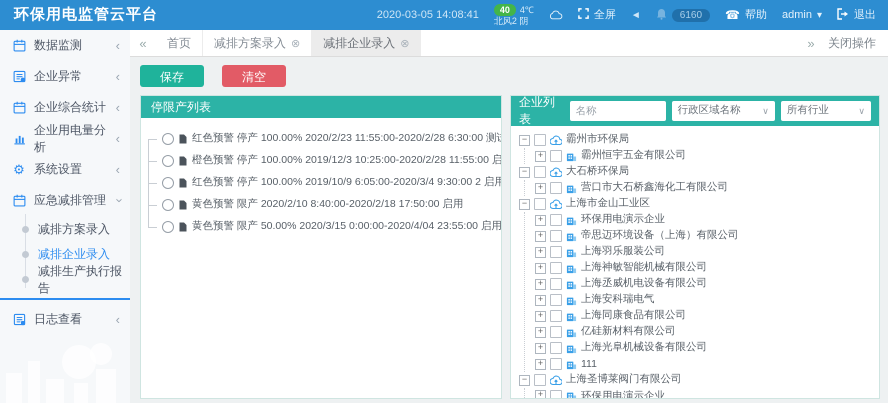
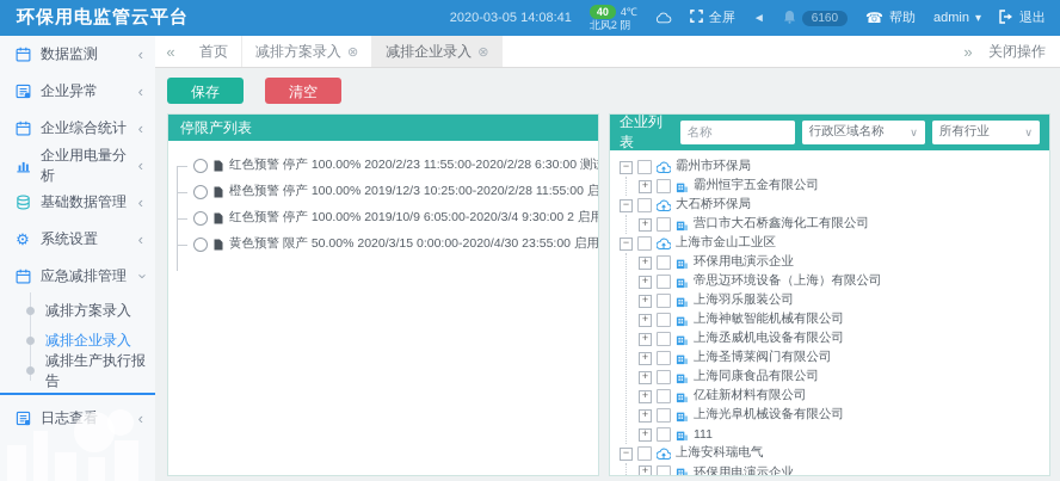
  环保用电监管云平台
  2020-03-05 14:08:41
  40
  4℃
  北风2 阴
  全屏
  6160
  帮助
  admin
  退出
  数据监测
  企业异常
  企业综合统计
  企业用电量分析
+ 基础数据管理
  系统设置
  应急减排管理
  减排方案录入
  减排企业录入
  减排生产执行报告
  日志查看
  首页
  减排方案录入
  减排企业录入
  关闭操作
  保存
  清空
  停限产列表
  红色预警 停产 100.00% 2020/2/23 11:55:00-2020/2/28 6:30:00 测
  橙色预警 停产 100.00% 2019/12/3 10:25:00-2020/2/28 11:55:00 启
  红色预警 停产 100.00% 2019/10/9 6:05:00-2020/3/4 9:30:00 2 启用
- 黄色预警 限产 2020/2/10 8:40:00-2020/2/18 17:50:00 启用
- 黄色预警 限产 50.00% 2020/3/15 0:00:00-2020/4/04 23:55:00 启用
+ 黄色预警 限产 50.00% 2020/3/15 0:00:00-2020/4/30 23:55:00 启用
  企业列表
  名称
  行政区域名称
  所有行业
  霸州市环保局
  霸州恒宇五金有限公司
  大石桥环保局
  营口市大石桥鑫海化工有限公司
  上海市金山工业区
  环保用电演示企业
  帝思迈环境设备（上海）有限公司
  上海羽乐服装公司
  上海神敏智能机械有限公司
  上海丞威机电设备有限公司
- 上海安科瑞电气
+ 上海圣博莱阀门有限公司
  上海同康食品有限公司
  亿硅新材料有限公司
  上海光阜机械设备有限公司
  111
- 上海圣博莱阀门有限公司
+ 上海安科瑞电气
  环保用电演示企业
